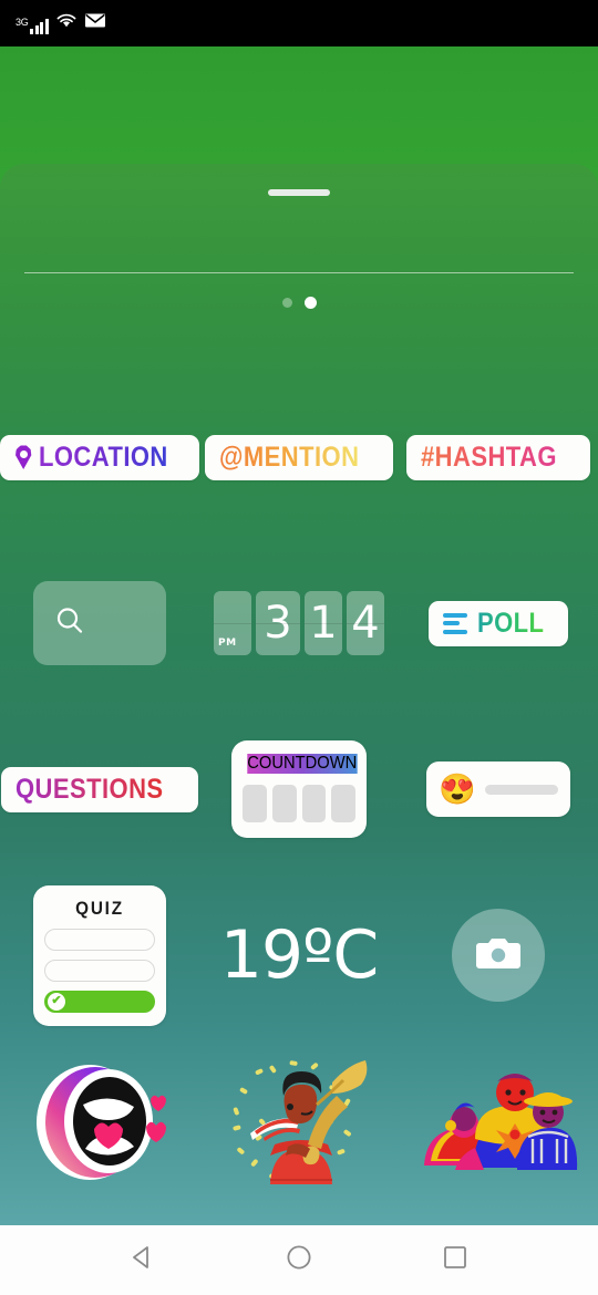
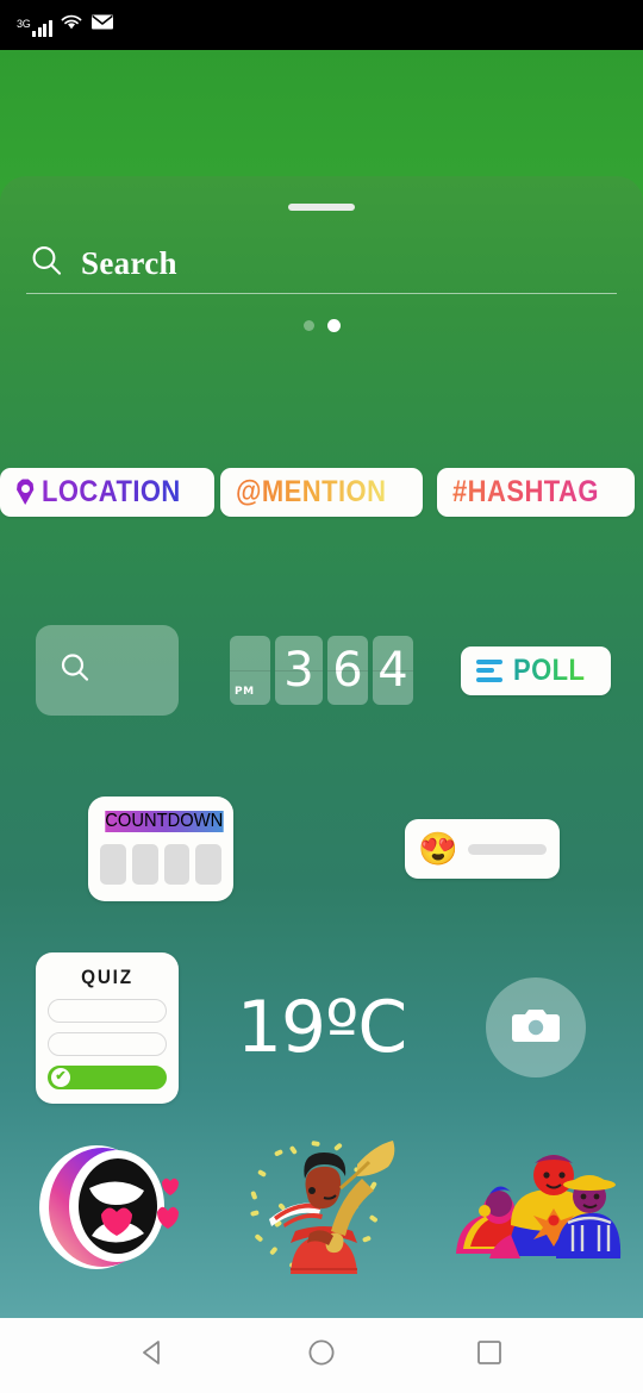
  3G
+ Search
  LOCATION
  @MENTION
  #HASHTAG
  PM
  3
- 1
+ 6
  4
  POLL
- QUESTIONS
  COUNTDOWN
  😍
  QUIZ
  ✔
  19ºC
